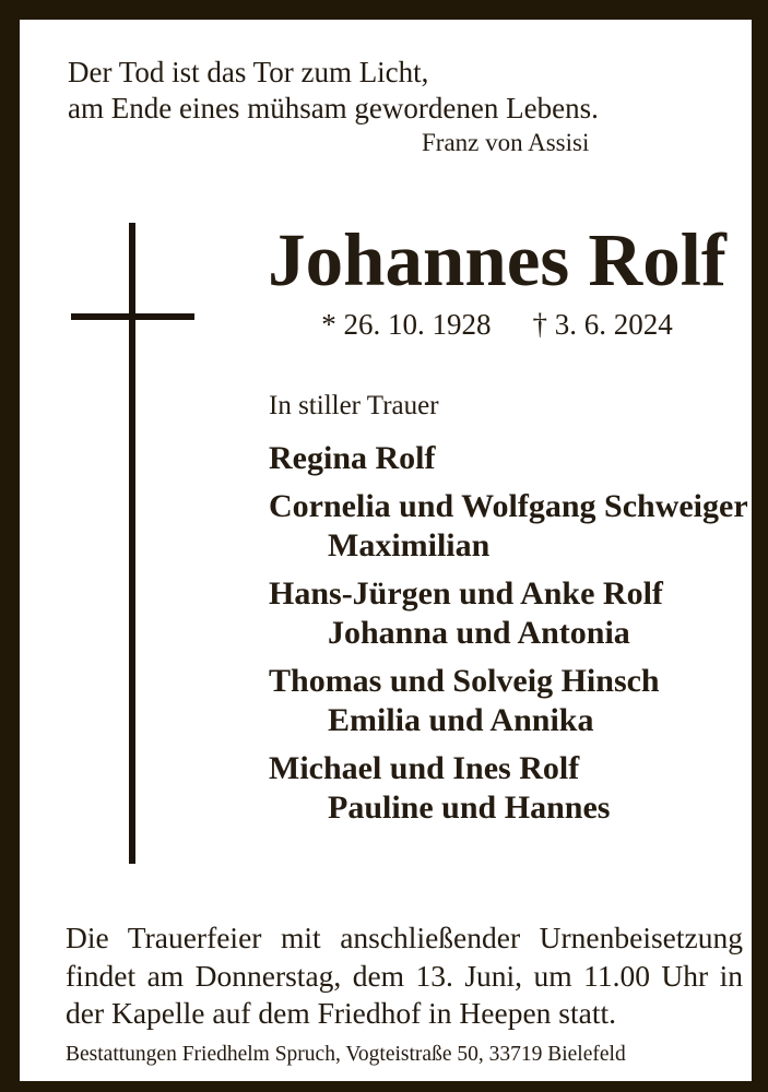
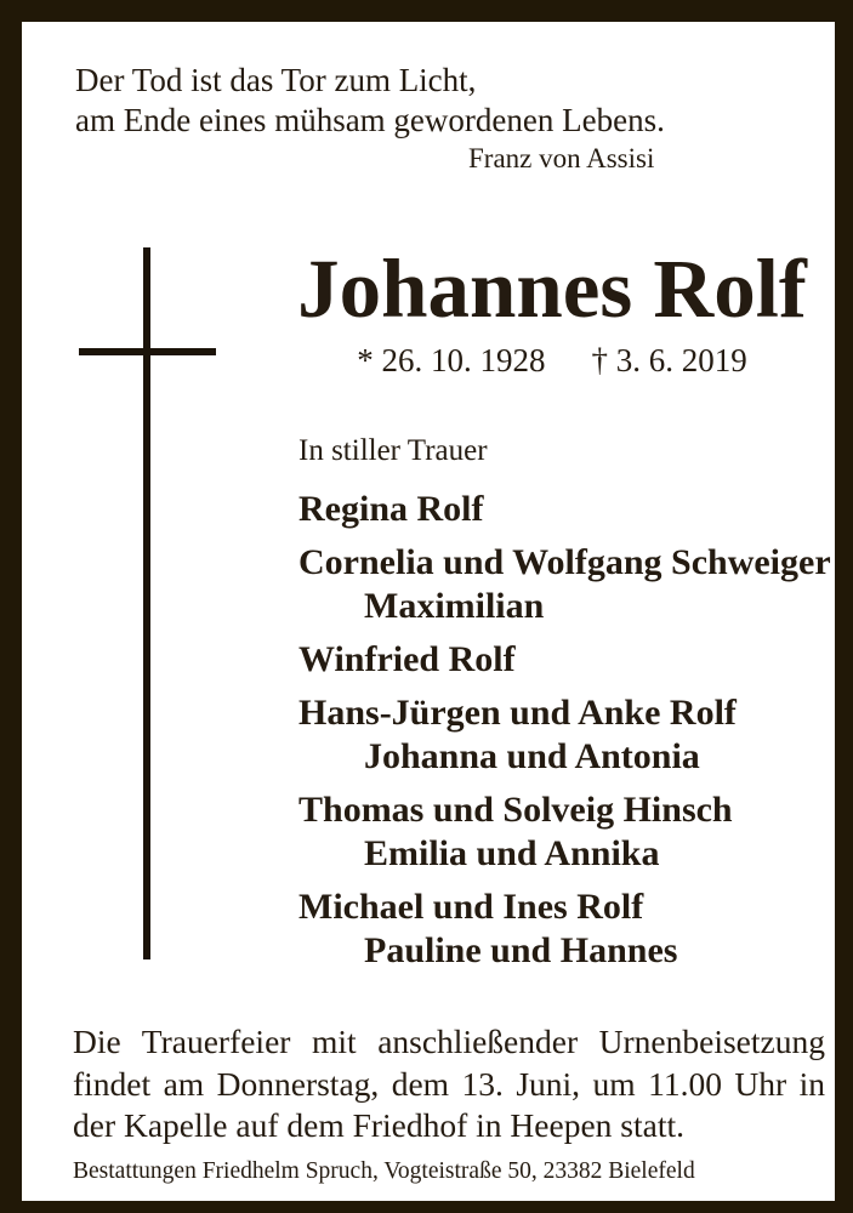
  Der Tod ist das Tor zum Licht,
  am Ende eines mühsam gewordenen Lebens.
  Franz von Assisi
  Johannes Rolf
- * 26. 10. 1928 † 3. 6. 2024
+ * 26. 10. 1928 † 3. 6. 2019
  In stiller Trauer
  Regina Rolf
  Cornelia und Wolfgang Schweiger
  Maximilian
+ Winfried Rolf
  Hans-Jürgen und Anke Rolf
  Johanna und Antonia
  Thomas und Solveig Hinsch
  Emilia und Annika
  Michael und Ines Rolf
  Pauline und Hannes
  Die Trauerfeier mit anschließender Urnenbeisetzung findet am Donnerstag, dem 13. Juni, um 11.00 Uhr in der Kapelle auf dem Friedhof in Heepen statt.
- Bestattungen Friedhelm Spruch, Vogteistraße 50, 33719 Bielefeld
+ Bestattungen Friedhelm Spruch, Vogteistraße 50, 23382 Bielefeld
